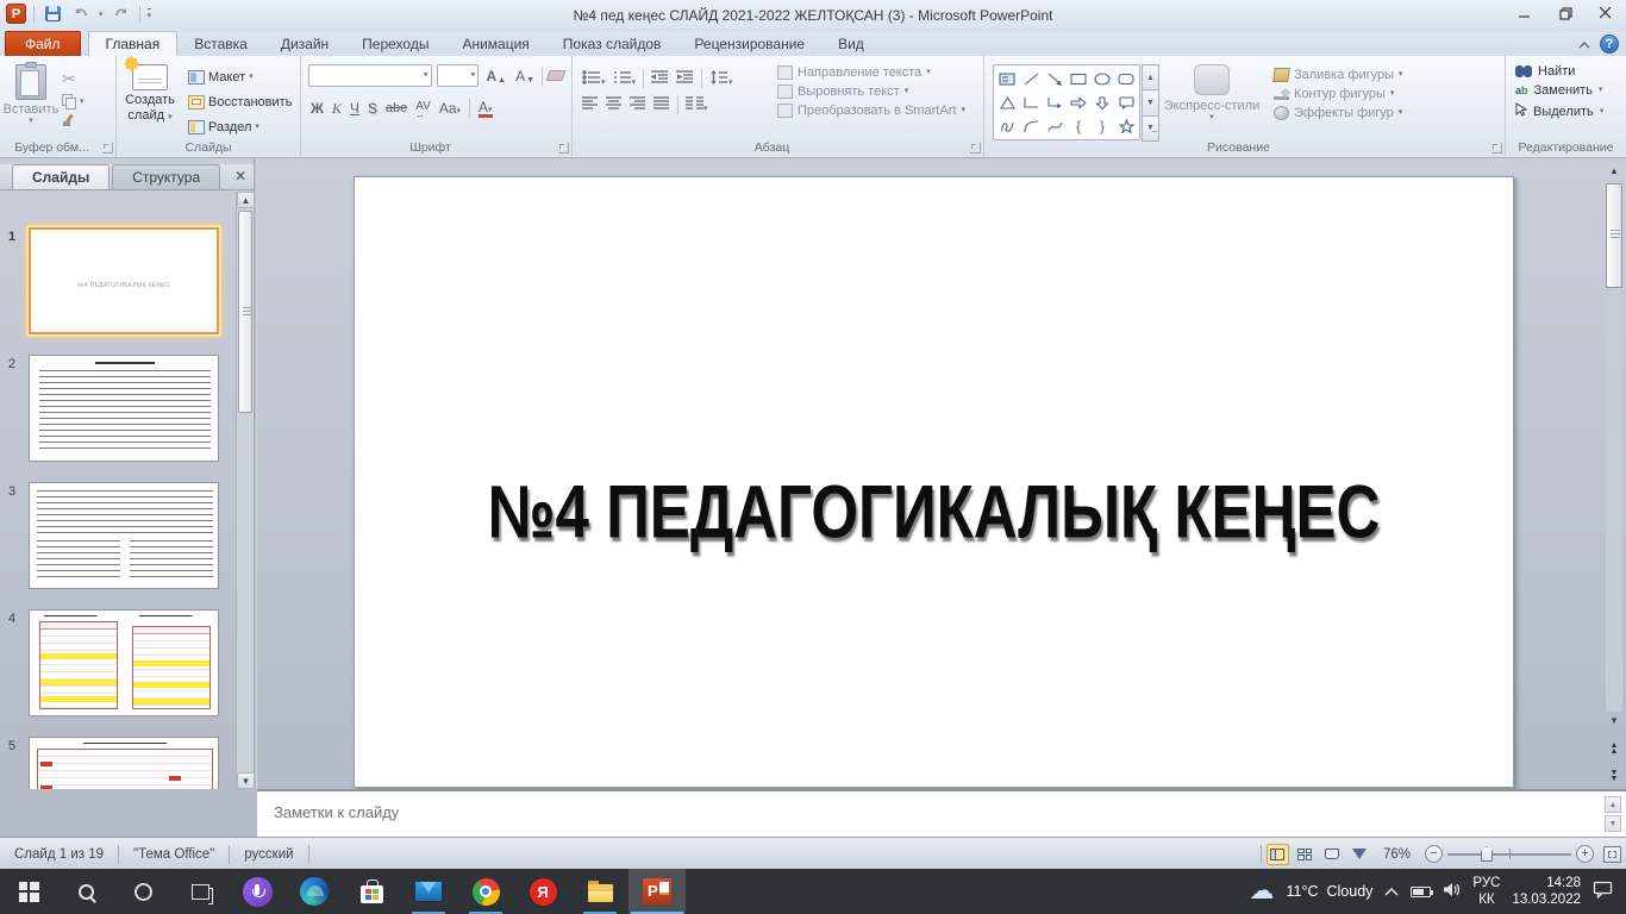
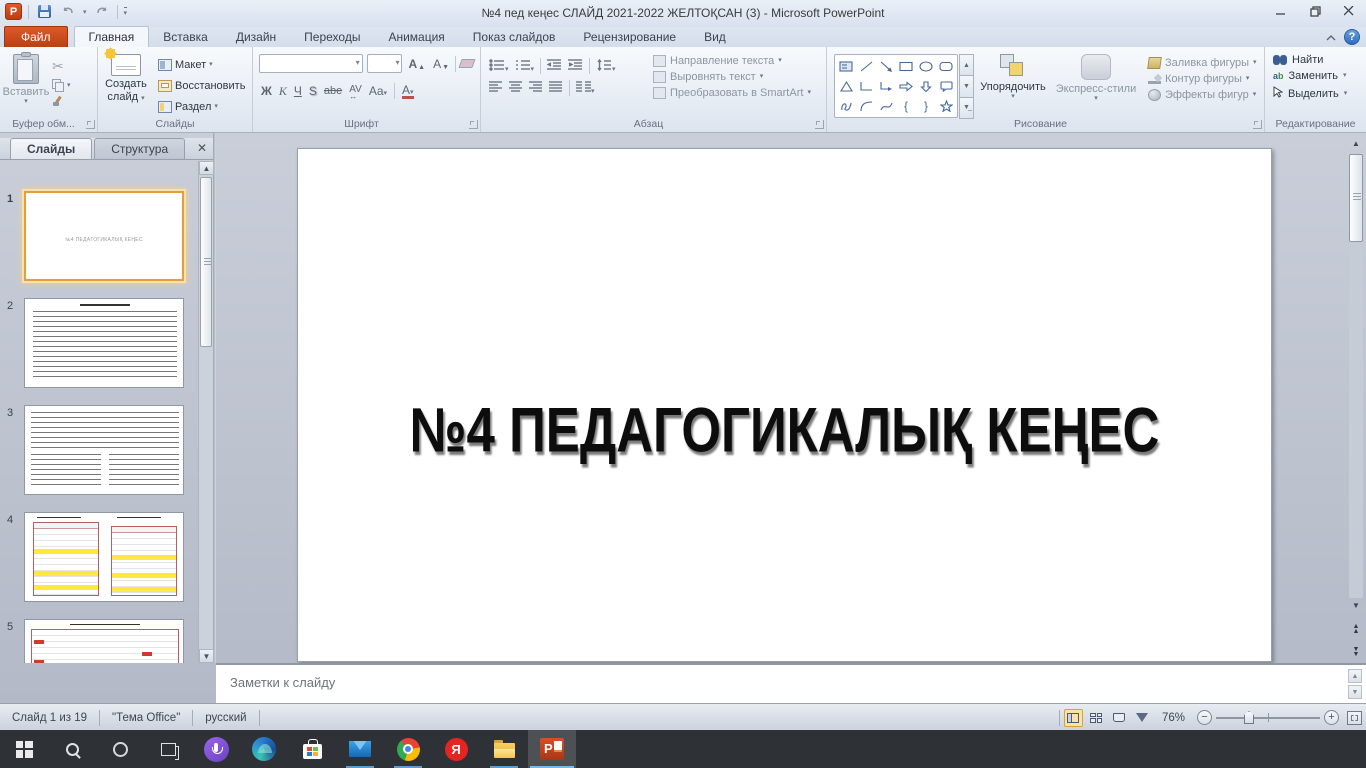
  P
  №4 пед кеңес СЛАЙД 2021-2022 ЖЕЛТОҚСАН (3) - Microsoft PowerPoint
  Файл
  Главная
  Вставка
  Дизайн
  Переходы
  Анимация
  Показ слайдов
  Рецензирование
  Вид
  ?
  Вставить
  ✂
  Буфер обм...
  Создать
  слайд
  Макет
  Восстановить
  Раздел
  Слайды
  A
  A
  Ж
  К
  Ч
  S
  abe
  AV
  ↔
  Шрифт
  Направление текста
  Выровнять текст
  Преобразовать в SmartArt
  Абзац
  {
  }
+ Упорядочить
  Экспресс-стили
  Заливка фигуры
  Контур фигуры
  Эффекты фигур
  Рисование
  Найти
  ab
  Заменить
  Выделить
  Редактирование
  Слайды
  Структура
  ✕
  1
  2
  3
  4
  5
  ▲
  ▼
  №4 ПЕДАГОГИКАЛЫҚ КЕҢЕС
  ▲
  ▼
  Заметки к слайду
  Слайд 1 из 19
  "Тема Office"
  русский
  76%
  −
  +
  Я
  P
- ☁
- 11°C Cloudy
- РУС
- КК
- 14:28
- 13.03.2022
